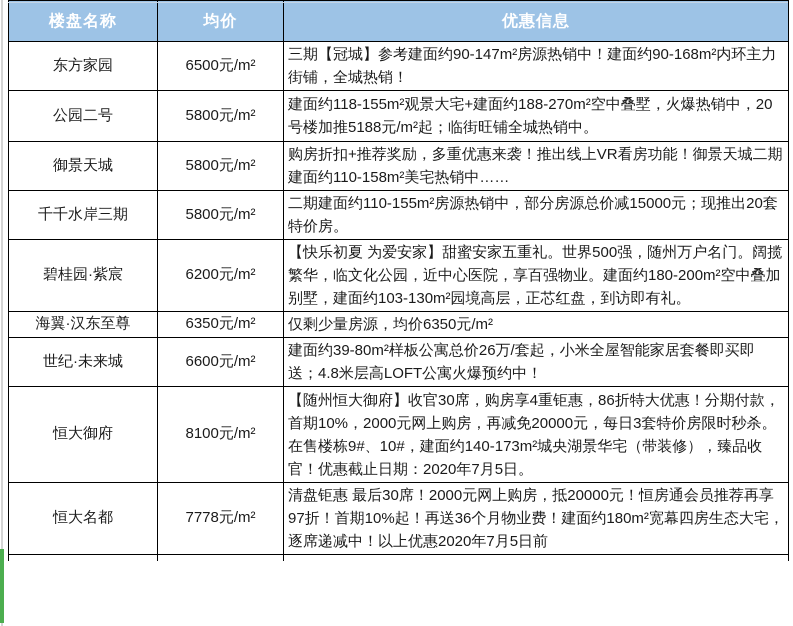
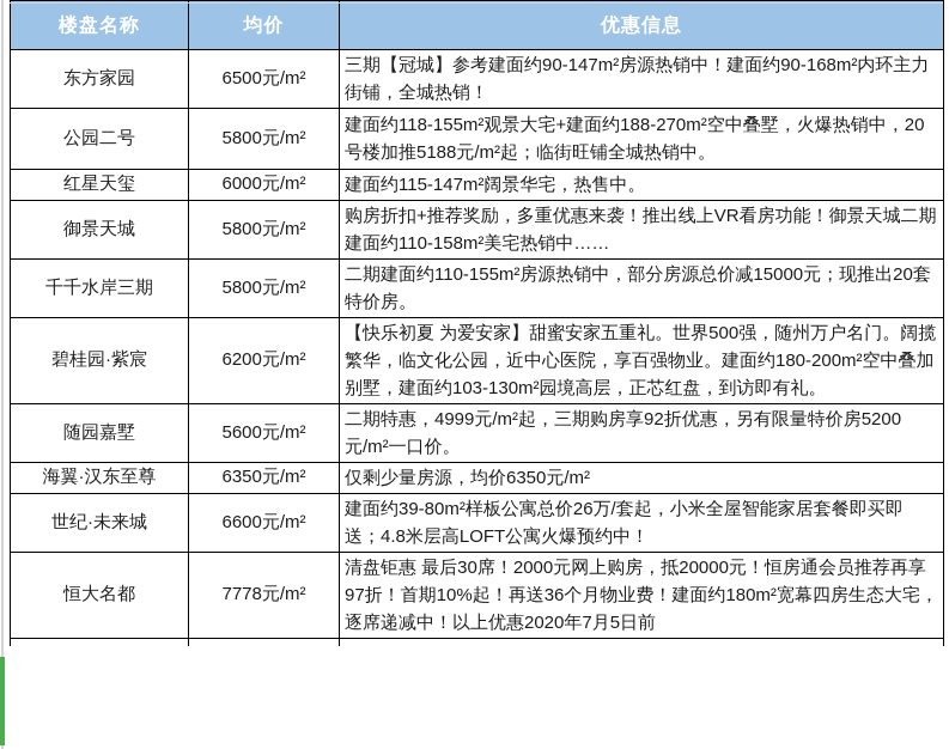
  楼盘名称	均价	优惠信息
  东方家园	6500元/m²	三期【冠城】参考建面约90-147m²房源热销中！建面约90-168m²内环主力街铺，全城热销！
  公园二号	5800元/m²	建面约118-155m²观景大宅+建面约188-270m²空中叠墅，火爆热销中，20号楼加推5188元/m²起；临街旺铺全城热销中。
+ 红星天玺	6000元/m²	建面约115-147m²阔景华宅，热售中。
  御景天城	5800元/m²	购房折扣+推荐奖励，多重优惠来袭！推出线上VR看房功能！御景天城二期建面约110-158m²美宅热销中……
  千千水岸三期	5800元/m²	二期建面约110-155m²房源热销中，部分房源总价减15000元；现推出20套特价房。
  碧桂园·紫宸	6200元/m²	【快乐初夏 为爱安家】甜蜜安家五重礼。世界500强，随州万户名门。阔揽繁华，临文化公园，近中心医院，享百强物业。建面约180-200m²空中叠加别墅，建面约103-130m²园境高层，正芯红盘，到访即有礼。
+ 随园嘉墅	5600元/m²	二期特惠，4999元/m²起，三期购房享92折优惠，另有限量特价房5200元/m²一口价。
  海翼·汉东至尊	6350元/m²	仅剩少量房源，均价6350元/m²
  世纪·未来城	6600元/m²	建面约39-80m²样板公寓总价26万/套起，小米全屋智能家居套餐即买即送；4.8米层高LOFT公寓火爆预约中！
- 恒大御府	8100元/m²	【随州恒大御府】收官30席，购房享4重钜惠，86折特大优惠！分期付款，首期10%，2000元网上购房，再减免20000元，每日3套特价房限时秒杀。在售楼栋9#、10#，建面约140-173m²城央湖景华宅（带装修），臻品收官！优惠截止日期：2020年7月5日。
  恒大名都	7778元/m²	清盘钜惠 最后30席！2000元网上购房，抵20000元！恒房通会员推荐再享97折！首期10%起！再送36个月物业费！建面约180m²宽幕四房生态大宅，逐席递减中！以上优惠2020年7月5日前
